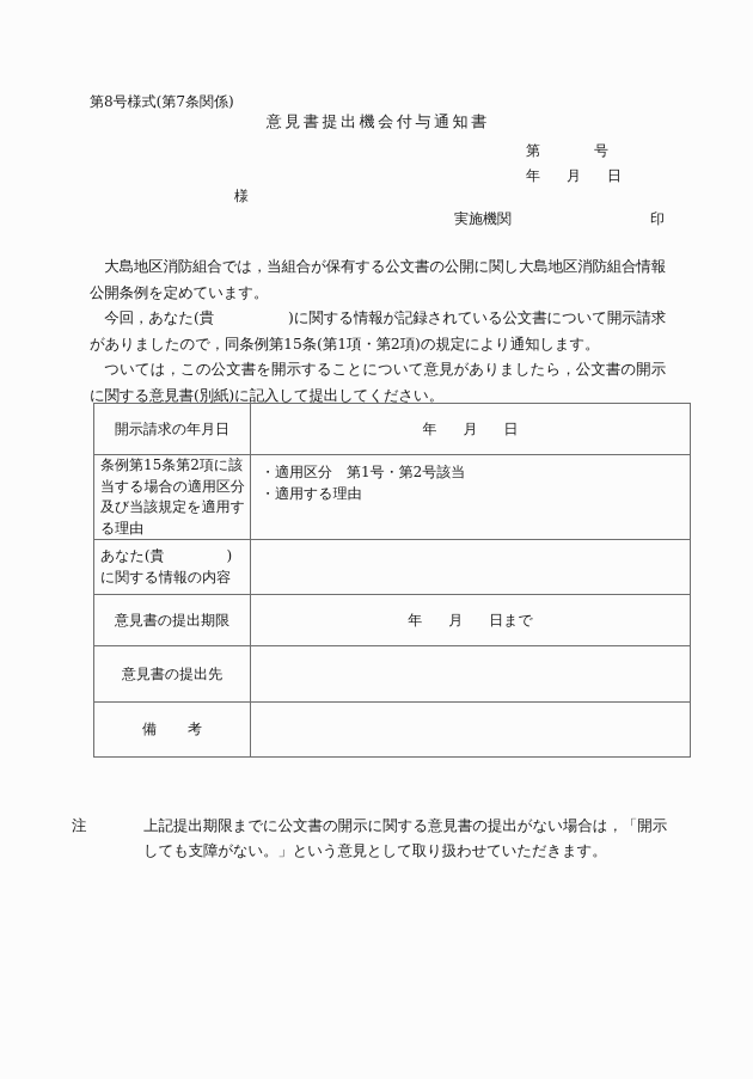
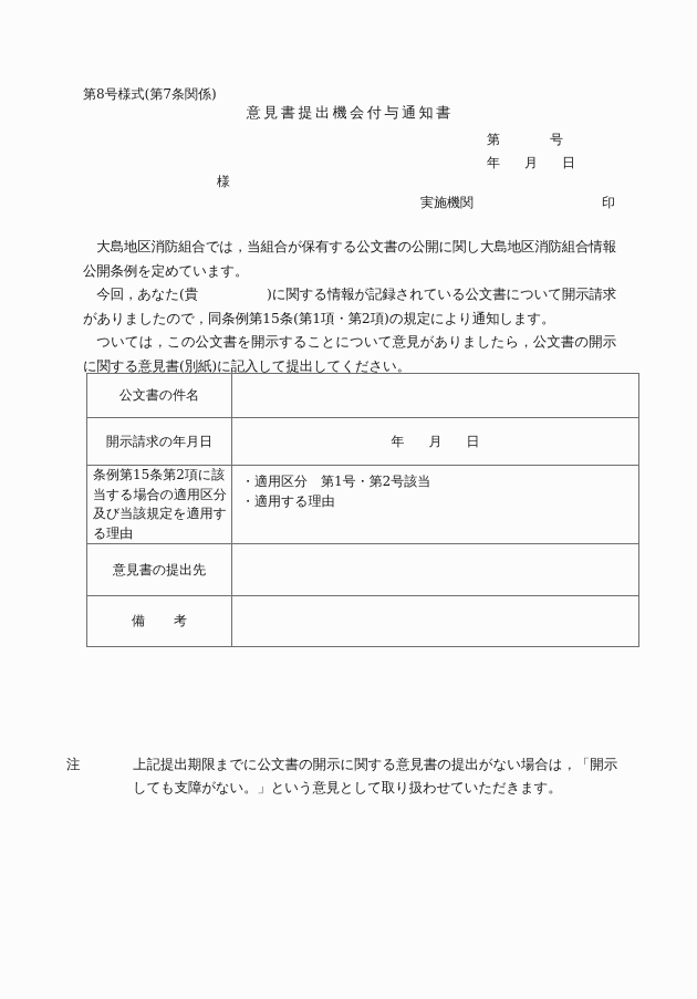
  第8号様式(第7条関係)
  意見書提出機会付与通知書
  第 号
  年 月 日
  様
  実施機関
  印
  大島地区消防組合では，当組合が保有する公文書の公開に関し大島地区消防組合情報公開条例を定めています。
  今回，あなた(貴 )に関する情報が記録されている公文書について開示請求がありましたので，同条例第15条(第1項・第2項)の規定により通知します。
  ついては，この公文書を開示することについて意見がありましたら，公文書の開示に関する意見書(別紙)に記入して提出してください。
+ 公文書の件名
  開示請求の年月日	年 月 日
  条例第15条第2項に該当する場合の適用区分及び当該規定を適用する理由	・適用区分 第1号・第2号該当 ・適用する理由
- あなた(貴 ) に関する情報の内容
- 意見書の提出期限	年 月 日まで
  意見書の提出先
  備 考
  注 上記提出期限までに公文書の開示に関する意見書の提出がない場合は，「開示しても支障がない。」という意見として取り扱わせていただきます。
